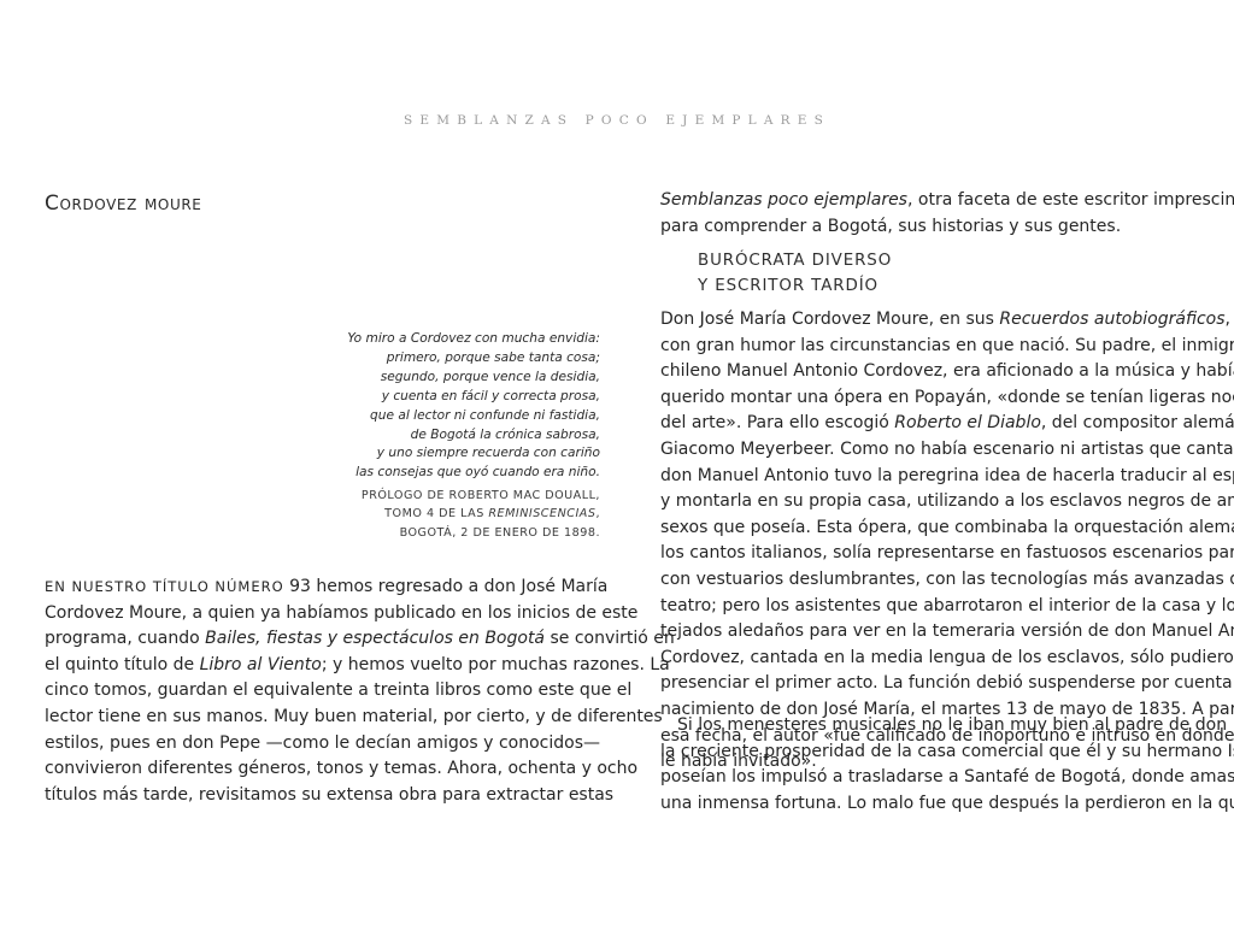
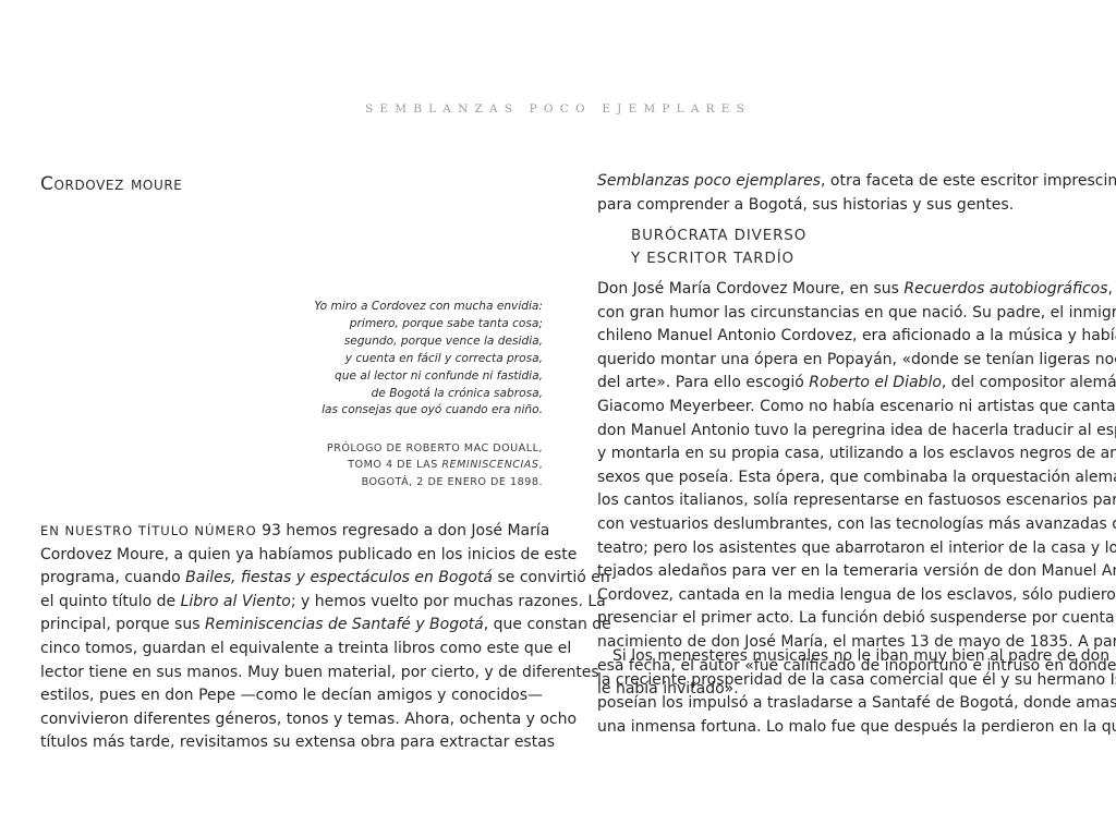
  SEMBLANZAS POCO EJEMPLARES
  Cordovez moure
  Yo miro a Cordovez con mucha envidia:
  primero, porque sabe tanta cosa;
  segundo, porque vence la desidia,
  y cuenta en fácil y correcta prosa,
  que al lector ni confunde ni fastidia,
  de Bogotá la crónica sabrosa,
- y uno siempre recuerda con cariño
  las consejas que oyó cuando era niño.
  PRÓLOGO DE ROBERTO MAC DOUALL,
  TOMO 4 DE LAS REMINISCENCIAS,
  BOGOTÁ, 2 DE ENERO DE 1898.
  EN NUESTRO TÍTULO NÚMERO 93 hemos regresado a don José María
  Cordovez Moure, a quien ya habíamos publicado en los inicios de este
  programa, cuando Bailes, fiestas y espectáculos en Bogotá se convirtió en
  el quinto título de Libro al Viento; y hemos vuelto por muchas razones. La
+ principal, porque sus Reminiscencias de Santafé y Bogotá, que constan de
  cinco tomos, guardan el equivalente a treinta libros como este que el
  lector tiene en sus manos. Muy buen material, por cierto, y de diferentes
  estilos, pues en don Pepe —como le decían amigos y conocidos—
  convivieron diferentes géneros, tonos y temas. Ahora, ochenta y ocho
  títulos más tarde, revisitamos su extensa obra para extractar estas
  Semblanzas poco ejemplares, otra faceta de este escritor imprescin
  para comprender a Bogotá, sus historias y sus gentes.
  BURÓCRATA DIVERSO
  Y ESCRITOR TARDÍO
  Don José María Cordovez Moure, en sus Recuerdos autobiográficos,
  con gran humor las circunstancias en que nació. Su padre, el inmigr
  chileno Manuel Antonio Cordovez, era aficionado a la música y habí
  querido montar una ópera en Popayán, «donde se tenían ligeras no
  del arte». Para ello escogió Roberto el Diablo, del compositor alemá
  Giacomo Meyerbeer. Como no había escenario ni artistas que canta
  don Manuel Antonio tuvo la peregrina idea de hacerla traducir al es
  y montarla en su propia casa, utilizando a los esclavos negros de a
  sexos que poseía. Esta ópera, que combinaba la orquestación alem
  los cantos italianos, solía representarse en fastuosos escenarios par
  con vestuarios deslumbrantes, con las tecnologías más avanzadas
  teatro; pero los asistentes que abarrotaron el interior de la casa y lo
  tejados aledaños para ver en la temeraria versión de don Manuel A
  Cordovez, cantada en la media lengua de los esclavos, sólo pudiero
  presenciar el primer acto. La función debió suspenderse por cuenta
  nacimiento de don José María, el martes 13 de mayo de 1835. A par
  esa fecha, el autor «fue calificado de inoportuno e intruso en donde
  le había invitado».
  Si los menesteres musicales no le iban muy bien al padre de don
  la creciente prosperidad de la casa comercial que él y su hermano I
  poseían los impulsó a trasladarse a Santafé de Bogotá, donde amas
  una inmensa fortuna. Lo malo fue que después la perdieron en la q
